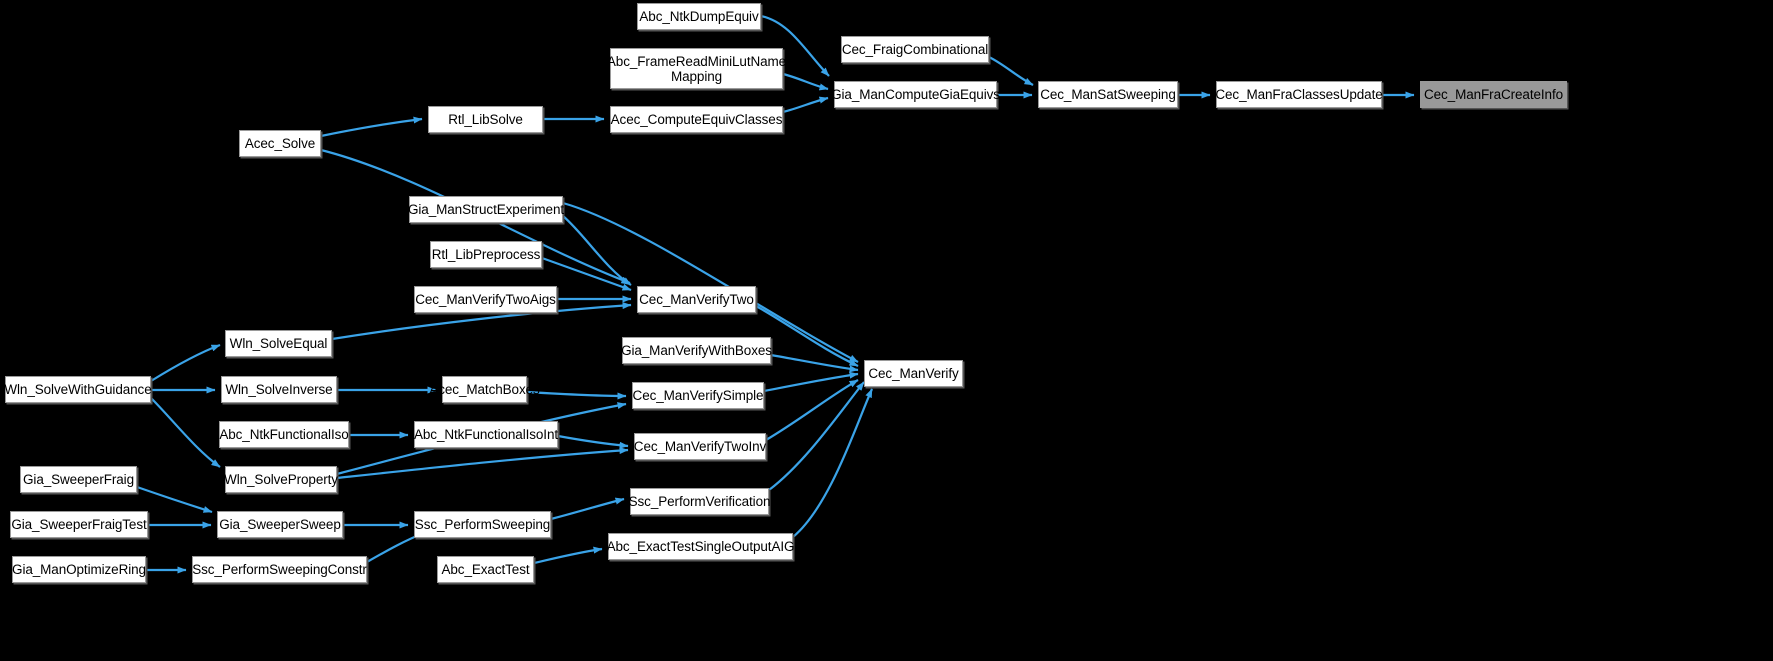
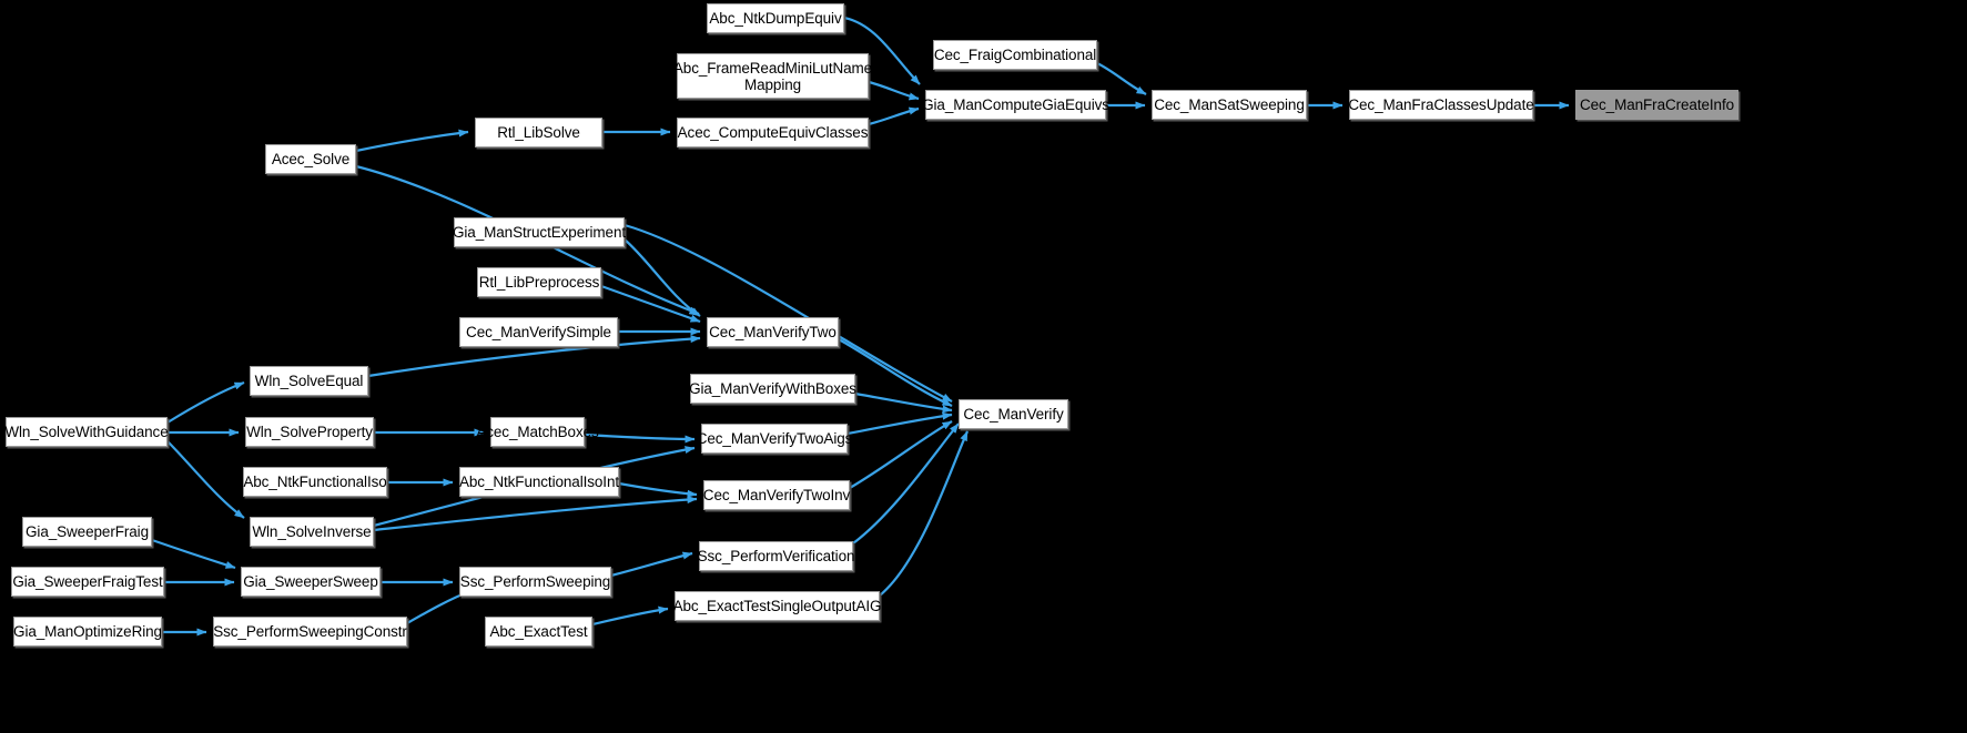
  Abc_NtkDumpEquiv
  Abc_FrameReadMiniLutName
  Mapping
  Cec_FraigCombinational
  Rtl_LibSolve
  Acec_ComputeEquivClasses
  Gia_ManComputeGiaEquivs
  Cec_ManSatSweeping
  Cec_ManFraClassesUpdate
  Cec_ManFraCreateInfo
  Acec_Solve
  Gia_ManStructExperiment
  Rtl_LibPreprocess
- Cec_ManVerifyTwoAigs
+ Cec_ManVerifySimple
  Cec_ManVerifyTwo
  Gia_ManVerifyWithBoxes
  Wln_SolveEqual
  Cec_ManVerify
  Wln_SolveWithGuidance
- Wln_SolveInverse
+ Wln_SolveProperty
  Acec_MatchBoxes
- Cec_ManVerifySimple
+ Cec_ManVerifyTwoAigs
  Abc_NtkFunctionalIso
  Abc_NtkFunctionalIsoInt
  Cec_ManVerifyTwoInv
  Gia_SweeperFraig
- Wln_SolveProperty
+ Wln_SolveInverse
  Ssc_PerformVerification
  Gia_SweeperFraigTest
  Gia_SweeperSweep
  Ssc_PerformSweeping
  Abc_ExactTestSingleOutputAIG
  Gia_ManOptimizeRing
  Ssc_PerformSweepingConstr
  Abc_ExactTest
